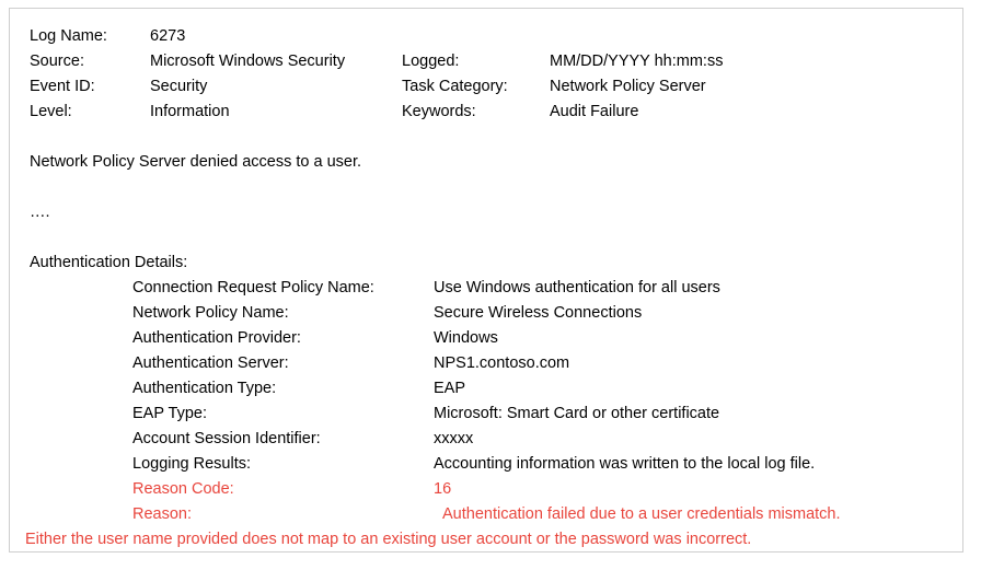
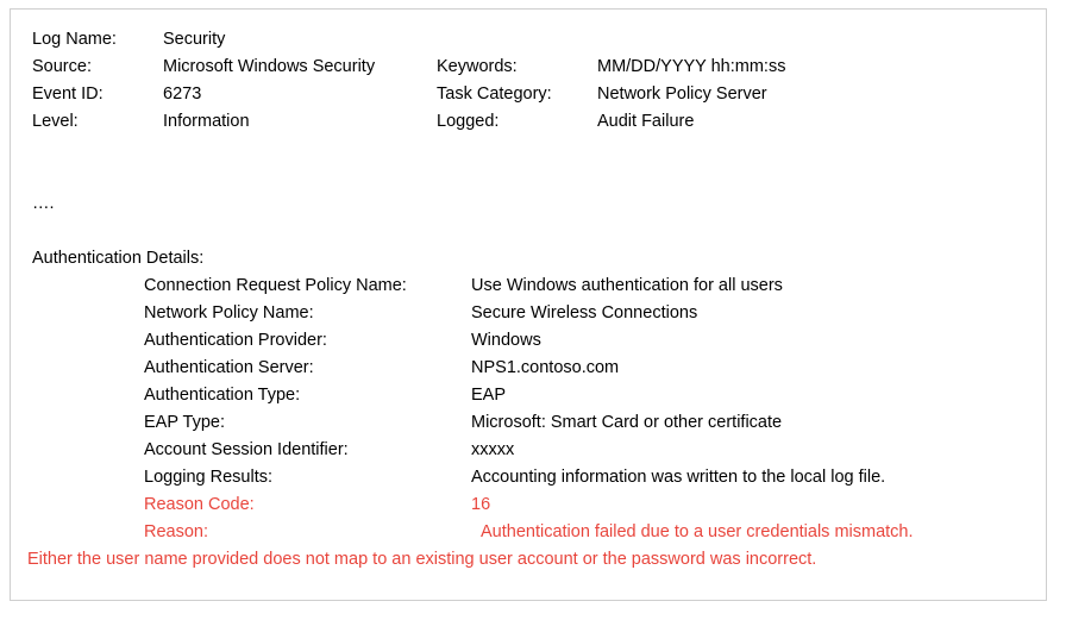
- Log Name: 6273
+ Log Name: Security
  Source: Microsoft Windows Security
- Logged: MM/DD/YYYY hh:mm:ss
+ Keywords: MM/DD/YYYY hh:mm:ss
- Event ID: Security
+ Event ID: 6273
  Task Category: Network Policy Server
  Level: Information
- Keywords: Audit Failure
+ Logged: Audit Failure
- Network Policy Server denied access to a user.
  ….
  Authentication Details:
  Connection Request Policy Name: Use Windows authentication for all users
  Network Policy Name: Secure Wireless Connections
  Authentication Provider: Windows
  Authentication Server: NPS1.contoso.com
  Authentication Type: EAP
  EAP Type: Microsoft: Smart Card or other certificate
  Account Session Identifier: xxxxx
  Logging Results: Accounting information was written to the local log file.
  Reason Code: 16
  Reason: Authentication failed due to a user credentials mismatch.
  Either the user name provided does not map to an existing user account or the password was incorrect.
